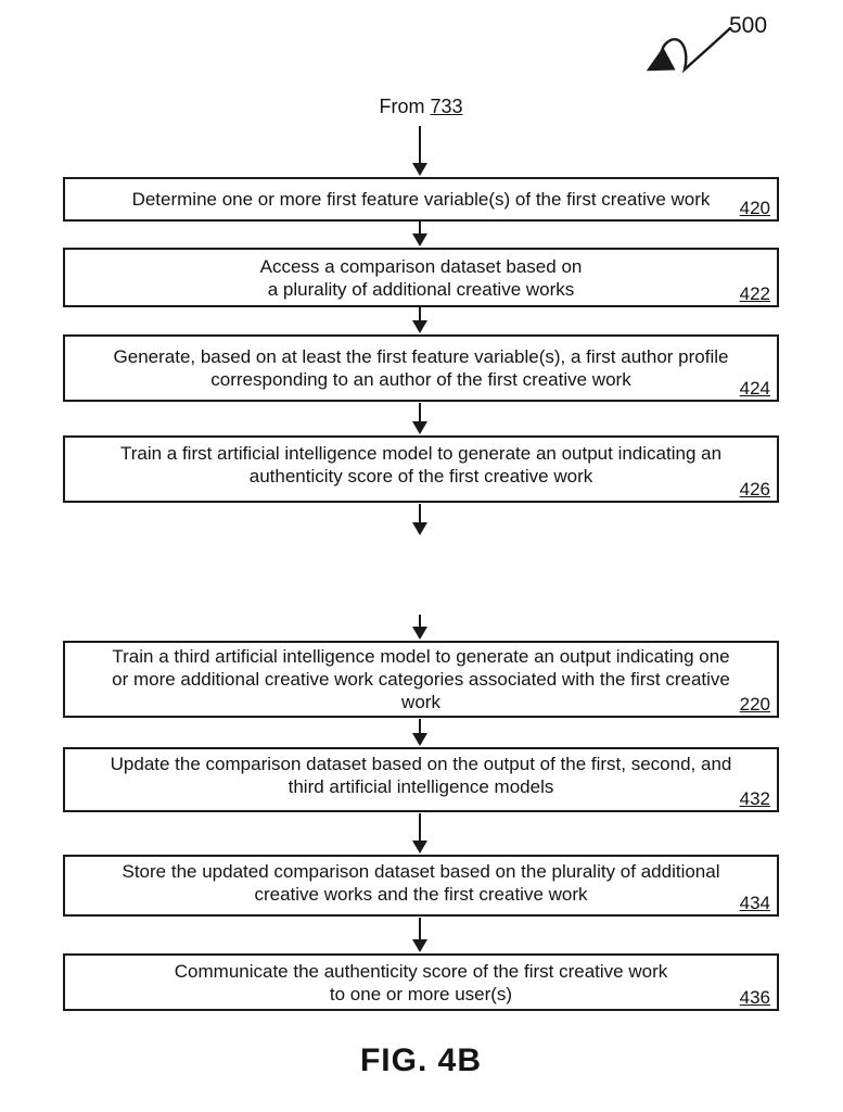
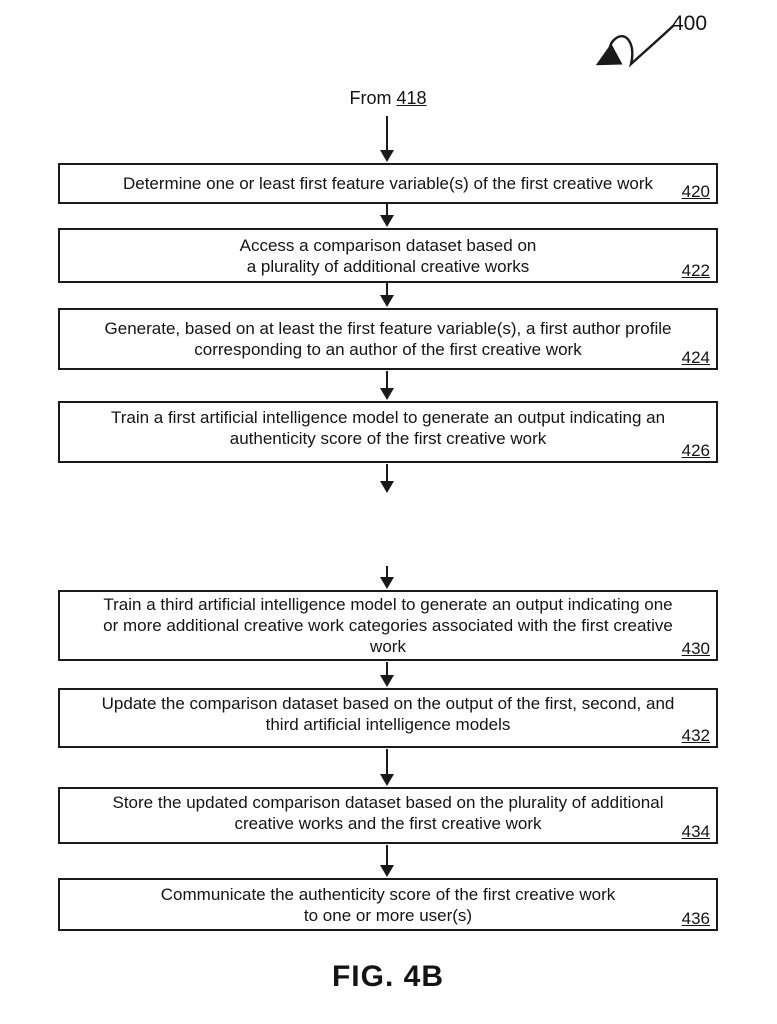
- 500
+ 400
- From 733
+ From 418
- Determine one or more first feature variable(s) of the first creative work
+ Determine one or least first feature variable(s) of the first creative work
  420
  Access a comparison dataset based on
  a plurality of additional creative works
  422
  Generate, based on at least the first feature variable(s), a first author profile
  corresponding to an author of the first creative work
  424
  Train a first artificial intelligence model to generate an output indicating an
  authenticity score of the first creative work
  426
  Train a third artificial intelligence model to generate an output indicating one
  or more additional creative work categories associated with the first creative
  work
- 220
+ 430
  Update the comparison dataset based on the output of the first, second, and
  third artificial intelligence models
  432
  Store the updated comparison dataset based on the plurality of additional
  creative works and the first creative work
  434
  Communicate the authenticity score of the first creative work
  to one or more user(s)
  436
  FIG. 4B
